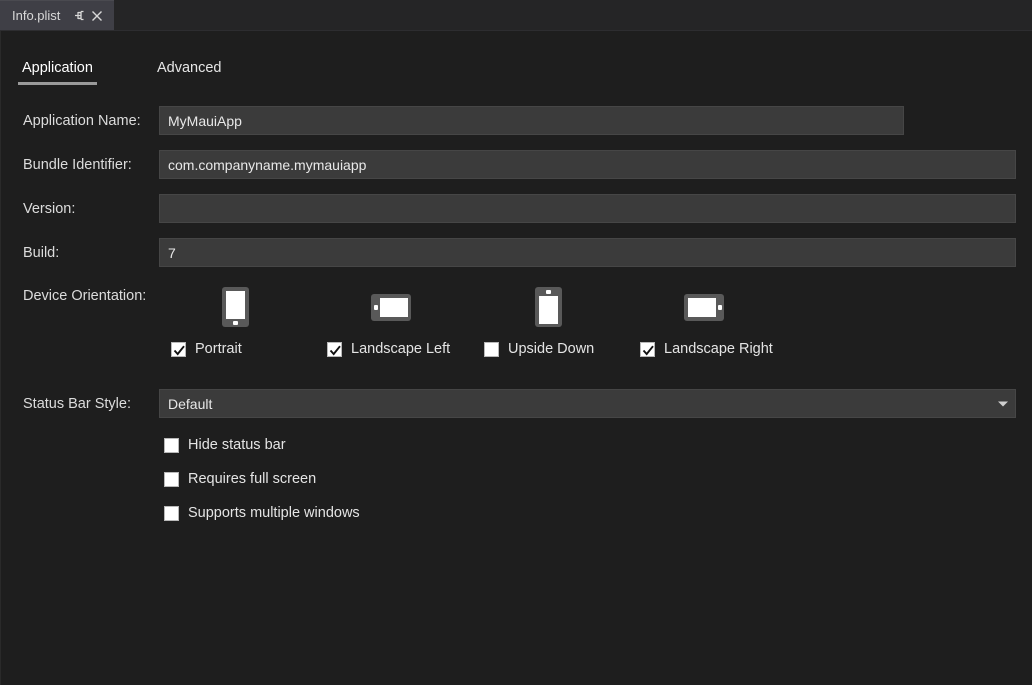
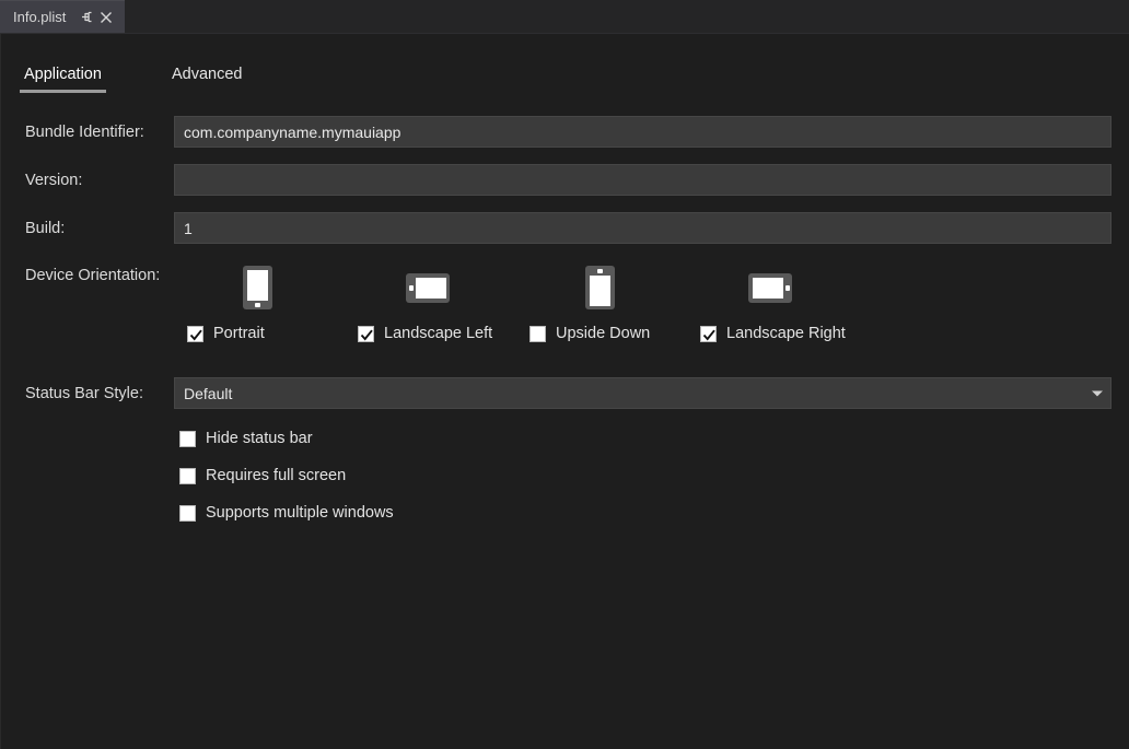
  Info.plist
  Application
  Advanced
- Application Name:
- MyMauiApp
  Bundle Identifier:
  com.companyname.mymauiapp
  Version:
  Build:
- 7
+ 1
  Device Orientation:
  Portrait
  Landscape Left
  Upside Down
  Landscape Right
  Status Bar Style:
  Default
  Hide status bar
  Requires full screen
  Supports multiple windows
